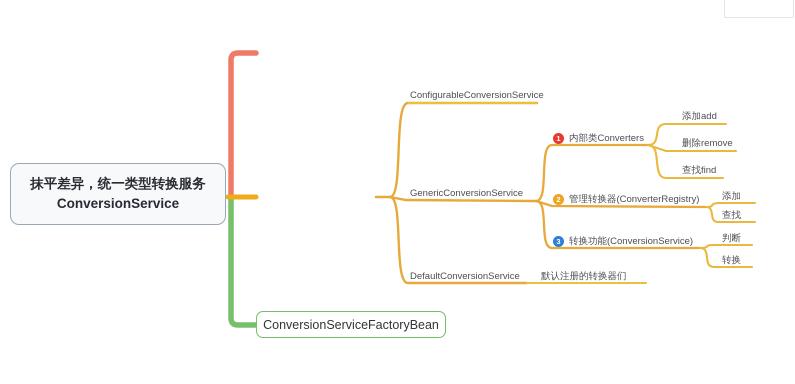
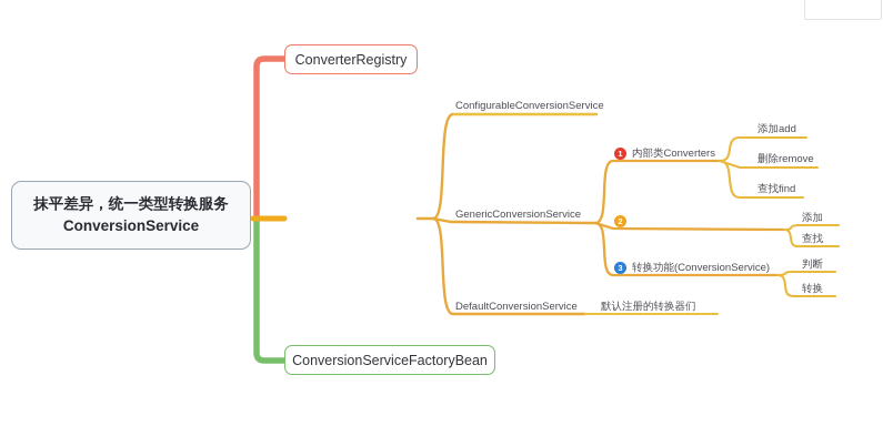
  抹平差异，统一类型转换服务ConversionService
+ ConverterRegistry
  ConversionServiceFactoryBean
  ConfigurableConversionService
  GenericConversionService
  DefaultConversionService
  默认注册的转换器们
  1
  内部类Converters
  2
- 管理转换器(ConverterRegistry)
  3
  转换功能(ConversionService)
  添加add
  删除remove
  查找find
  添加
  查找
  判断
  转换
